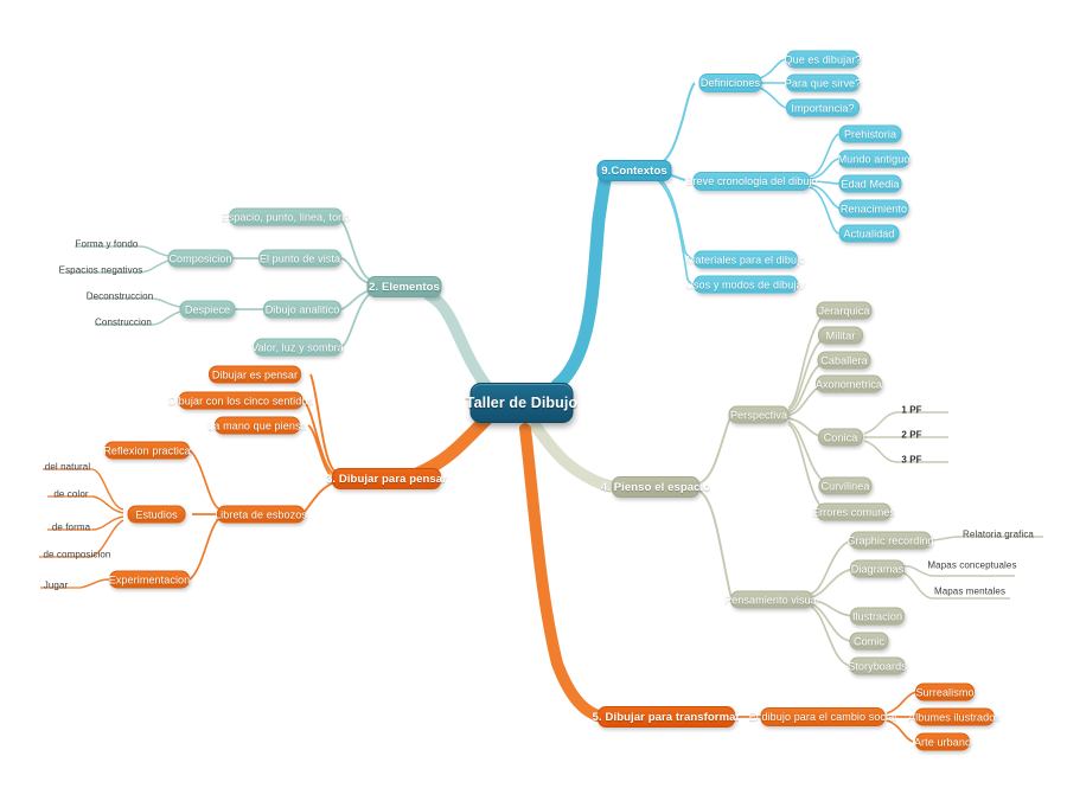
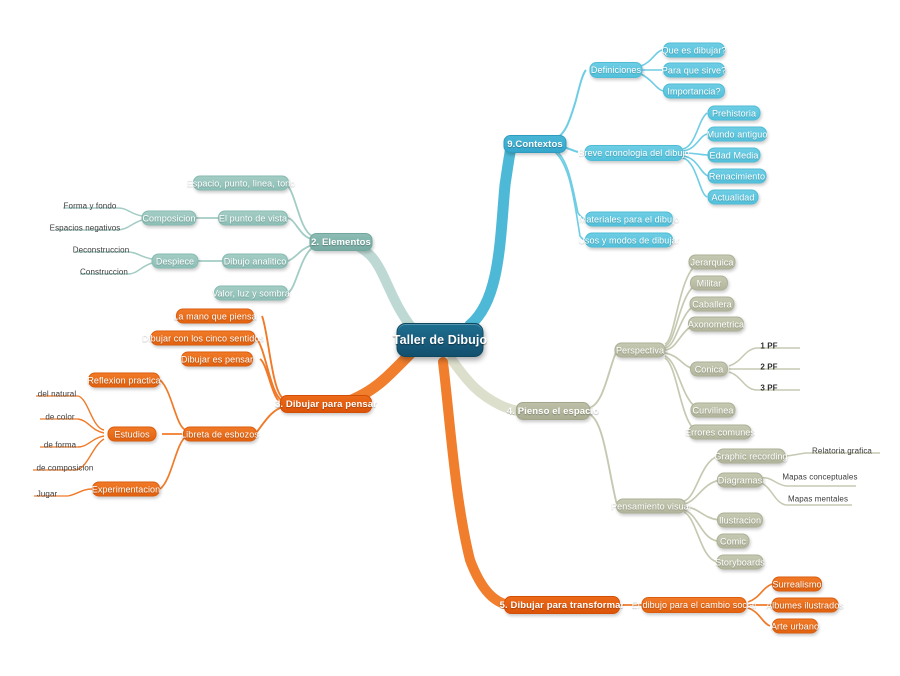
  Taller de Dibujo
  9.Contextos
  Definiciones
  Que es dibujar?
  Para que sirve?
  Importancia?
  Breve cronologia del dibujo
  Prehistoria
  Mundo antiguo
  Edad Media
  Renacimiento
  Actualidad
  Materiales para el dibujo
  Usos y modos de dibujar
  2. Elementos
  Espacio, punto, linea, tono
  El punto de vista
  Dibujo analitico
  Valor, luz y sombra
  Composicion
  Forma y fondo
  Espacios negativos
  Despiece
  Deconstruccion
  Construccion
  3. Dibujar para pensar
- Dibujar es pensar
+ La mano que piensa
  Dibujar con los cinco sentidos
- La mano que piensa
+ Dibujar es pensar
  Libreta de esbozos
  Reflexion practica
  Estudios
  del natural
  de color
  de forma
  de composicion
  Experimentacion
  Jugar
  4. Pienso el espacio
  Perspectiva
  Jerarquica
  Militar
  Caballera
  Axonometrica
  Conica
  1 PF
  2 PF
  3 PF
  Curvilinea
  Errores comunes
  Pensamiento visual
  Graphic recording
  Relatoria grafica
  Diagramas
  Mapas conceptuales
  Mapas mentales
  Ilustracion
  Comic
  Storyboards
  5. Dibujar para transformar
  El dibujo para el cambio social
  Surrealismo
  Albumes ilustrados
  Arte urbano
